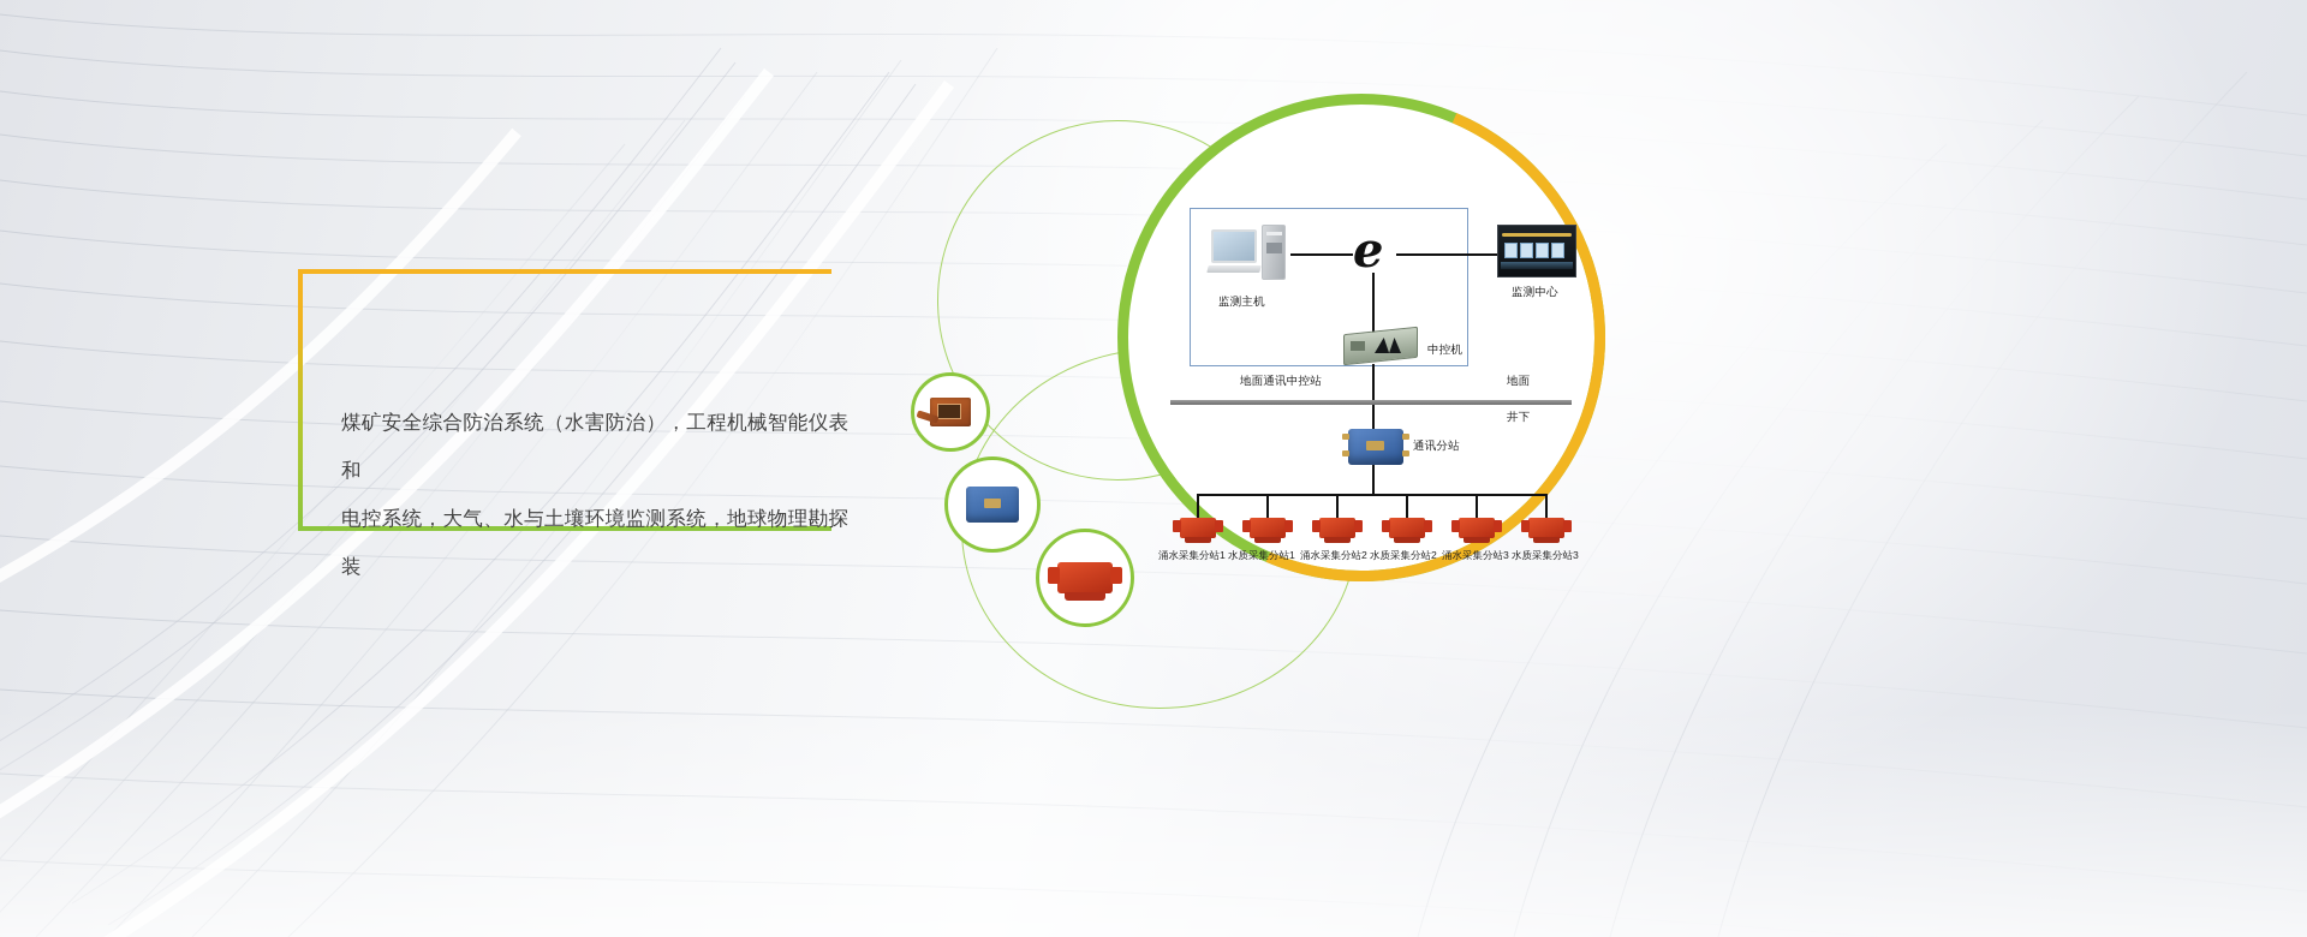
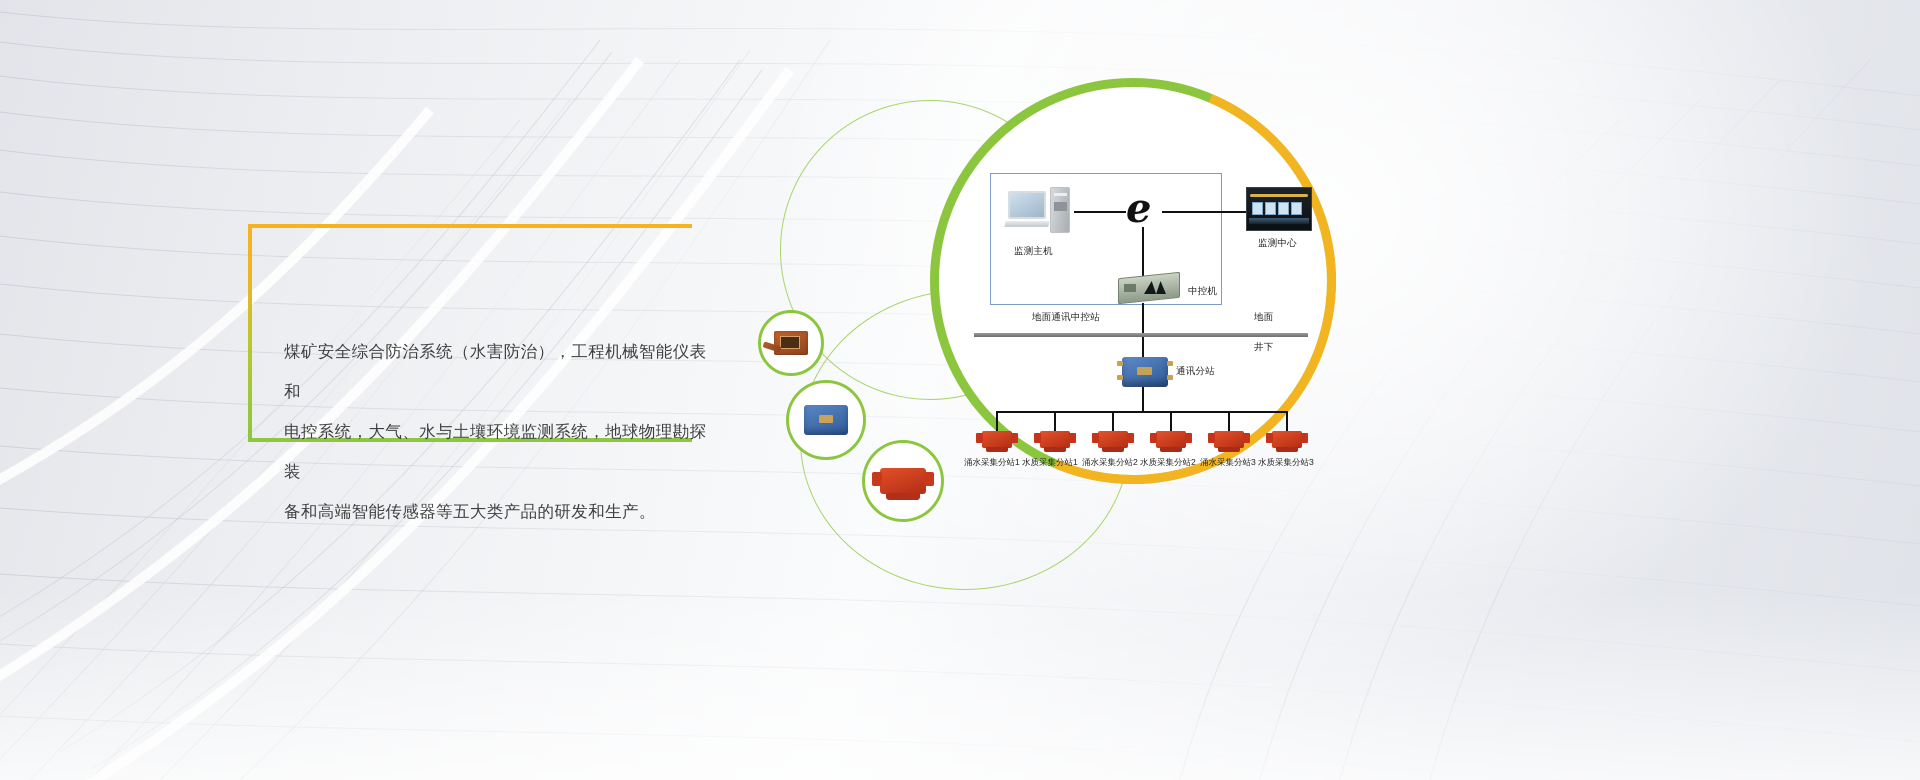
  煤矿安全综合防治系统（水害防治），工程机械智能仪表和
  电控系统，大气、水与土壤环境监测系统，地球物理勘探装
+ 备和高端智能传感器等五大类产品的研发和生产。
  监测主机
  e
  监测中心
  中控机
  地面通讯中控站
  地面
  井下
  通讯分站
  涌水采集分站1
  水质采集分站1
  涌水采集分站2
  水质采集分站2
  涌水采集分站3
  水质采集分站3
